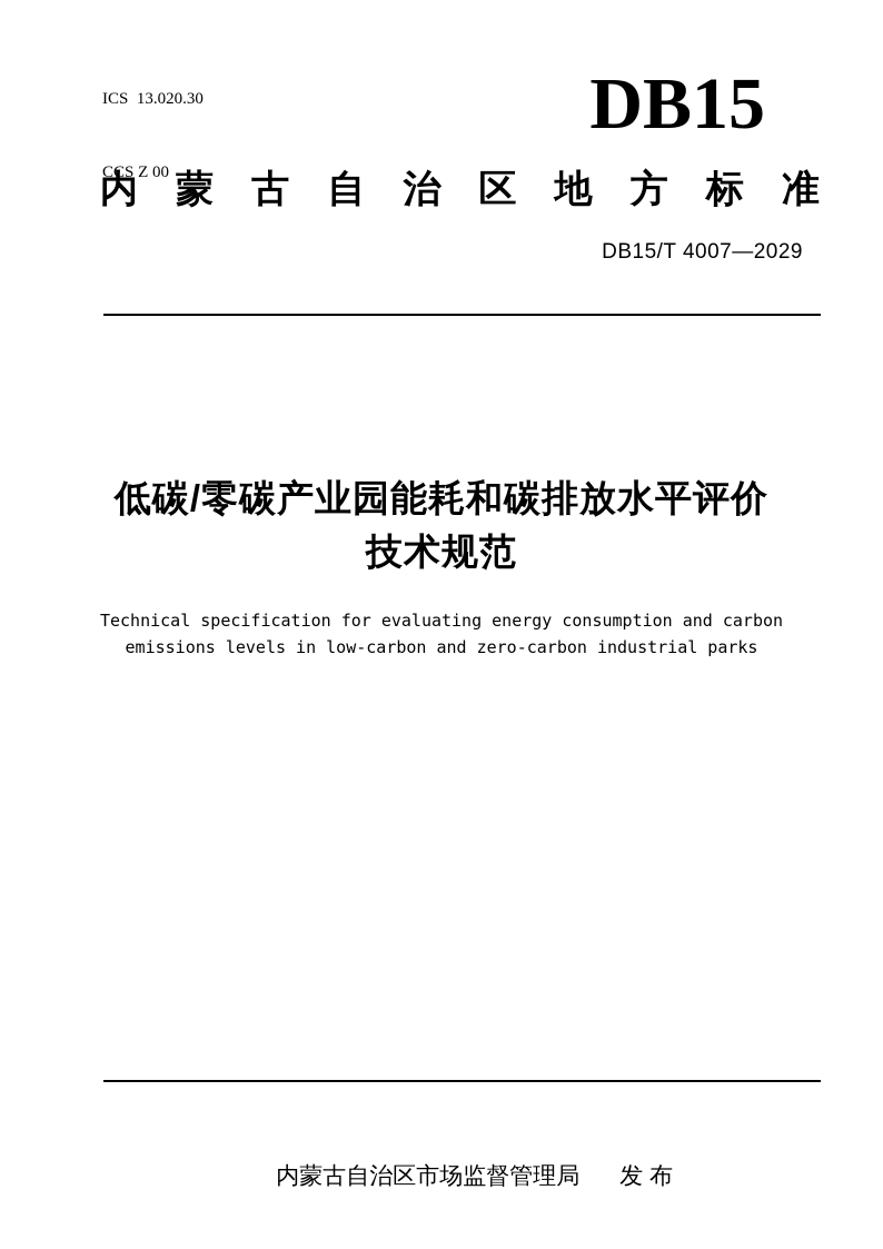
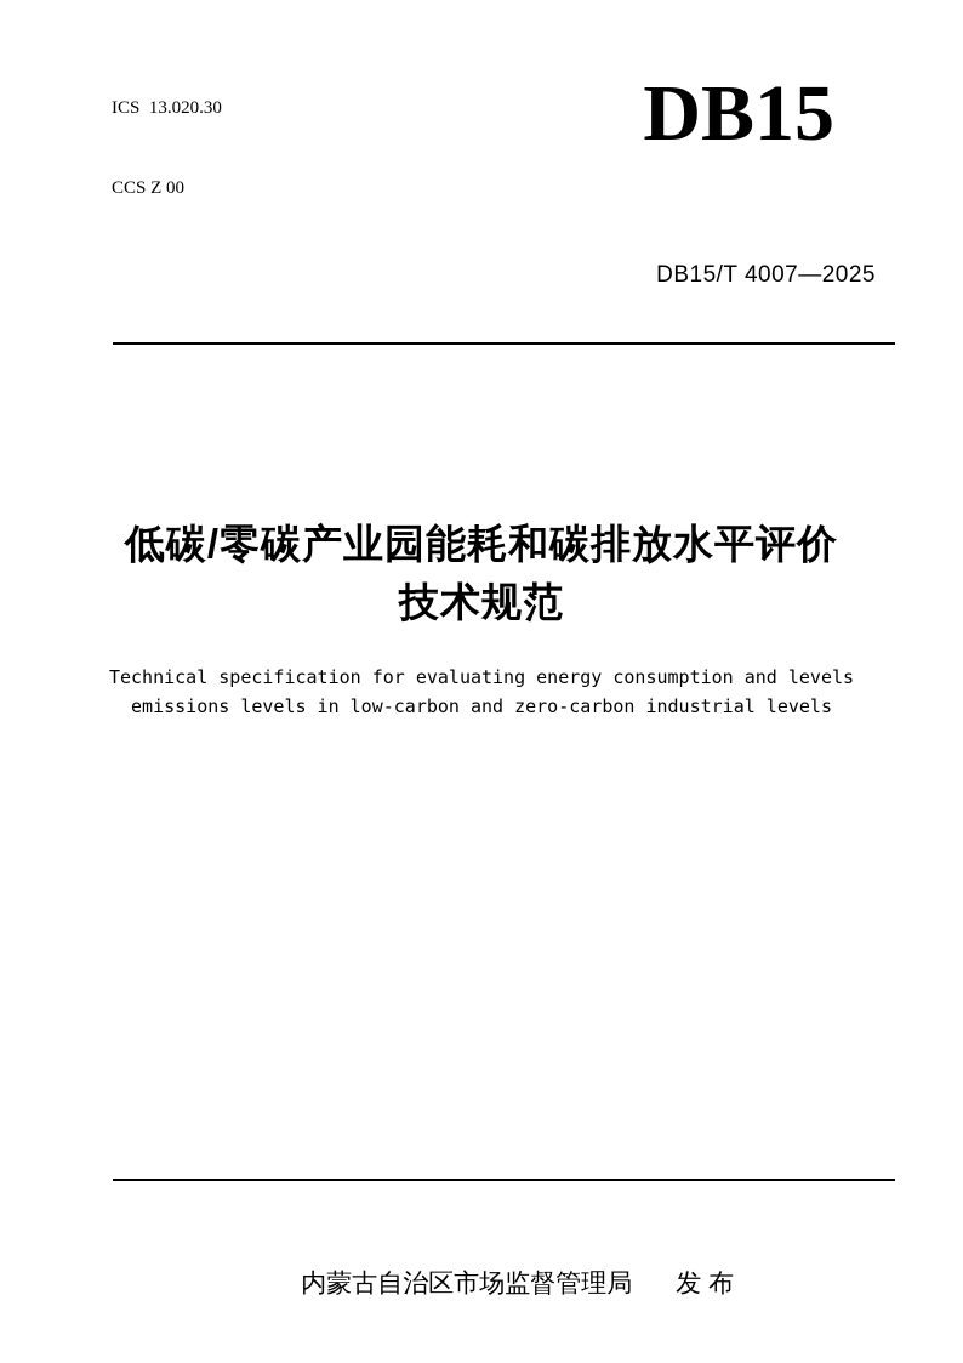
  ICS 13.020.30
  CCS Z 00
  DB15
- 内蒙古自治区地方标准
- DB15/T 4007—2029
+ DB15/T 4007—2025
  低碳/零碳产业园能耗和碳排放水平评价
  技术规范
- Technical specification for evaluating energy consumption and carbon
+ Technical specification for evaluating energy consumption and levels
- emissions levels in low-carbon and zero-carbon industrial parks
+ emissions levels in low-carbon and zero-carbon industrial levels
  内蒙古自治区市场监督管理局 发 布
